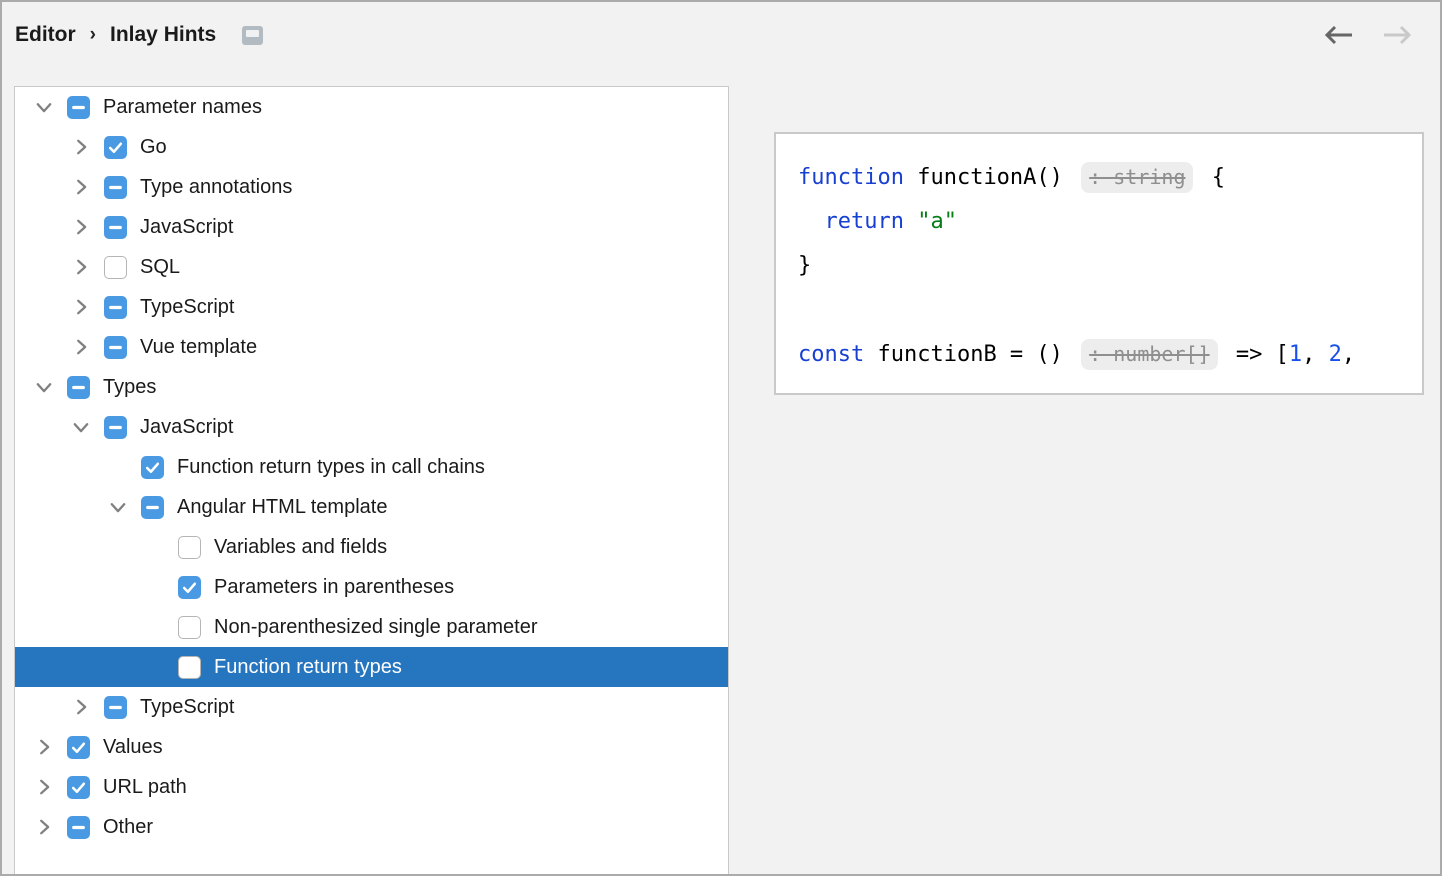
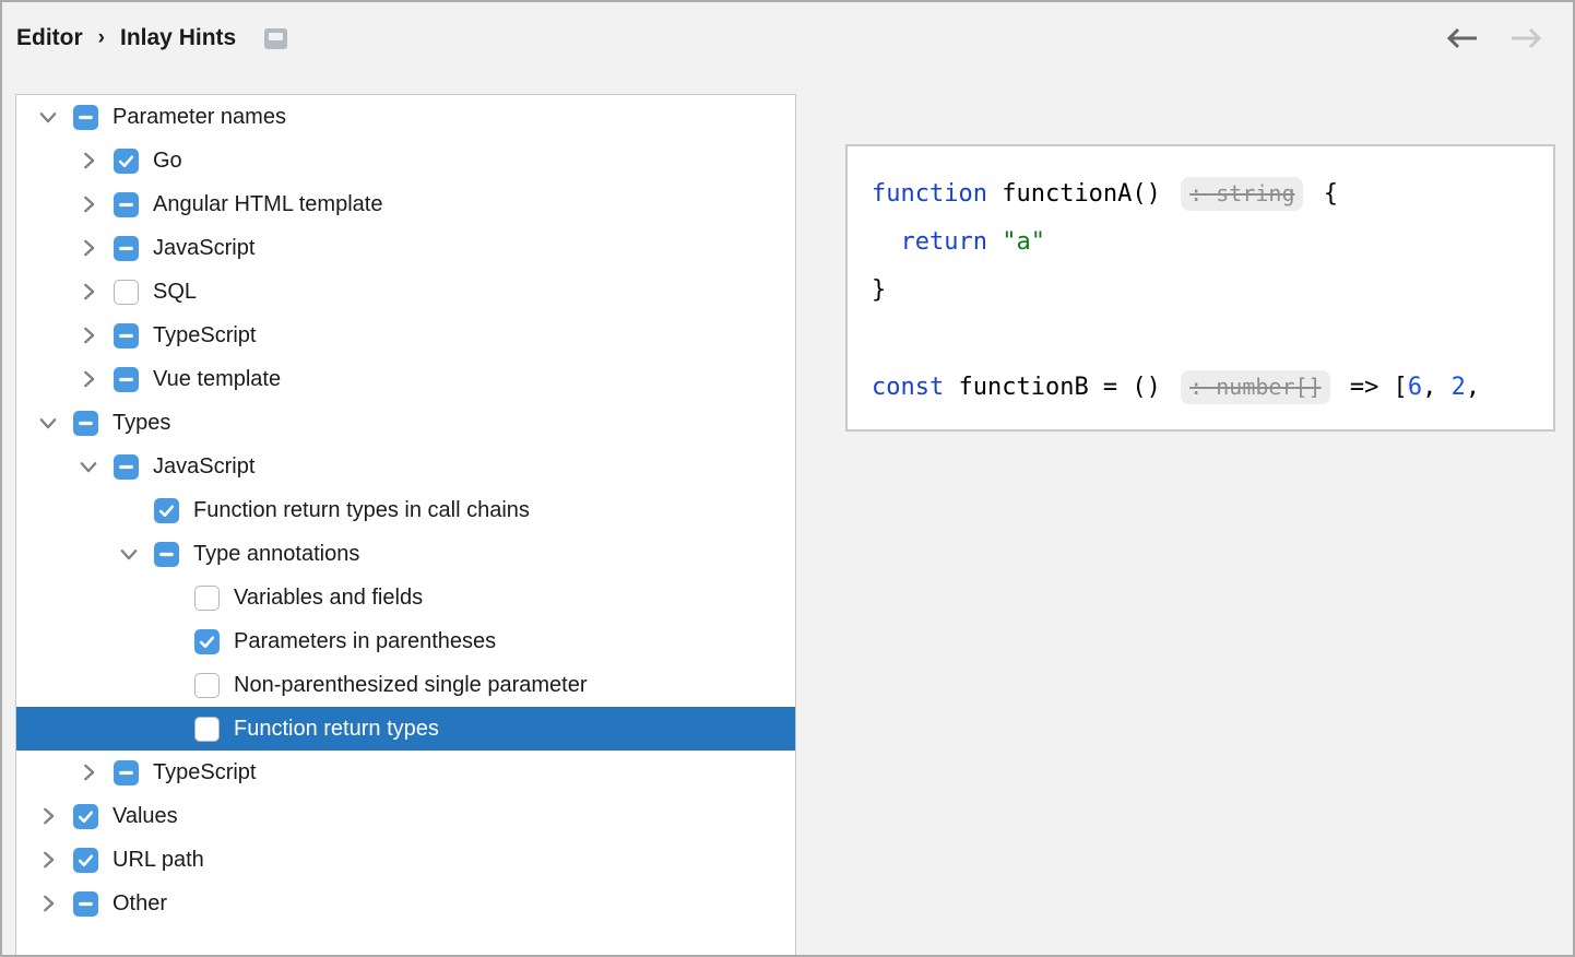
  Editor
  ›
  Inlay Hints
  Parameter names
  Go
- Type annotations
+ Angular HTML template
  JavaScript
  SQL
  TypeScript
  Vue template
  Types
  JavaScript
  Function return types in call chains
- Angular HTML template
+ Type annotations
  Variables and fields
  Parameters in parentheses
  Non-parenthesized single parameter
  Function return types
  TypeScript
  Values
  URL path
  Other
  function functionA() : string {
  return "a"
  }
- const functionB = () : number[] => [1, 2,
+ const functionB = () : number[] => [6, 2,
